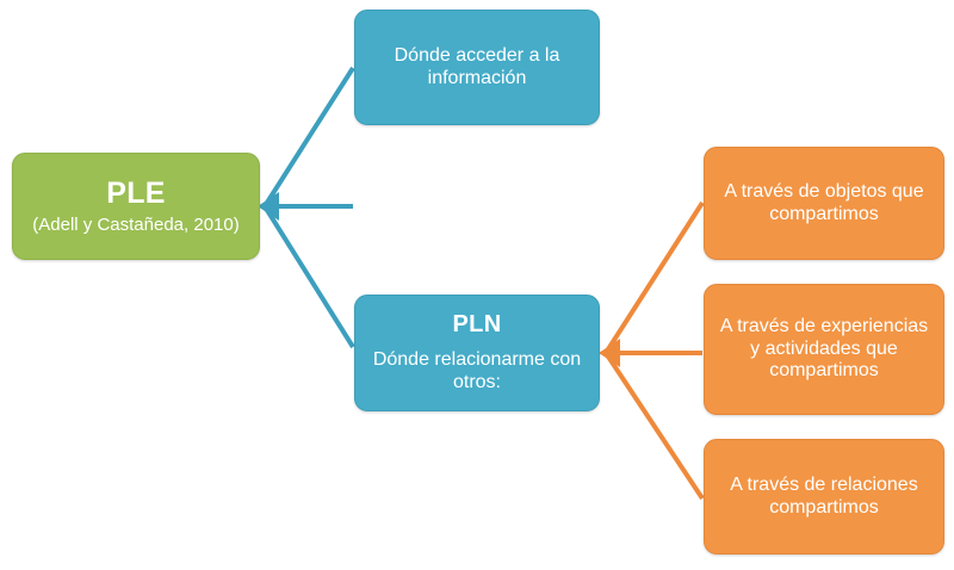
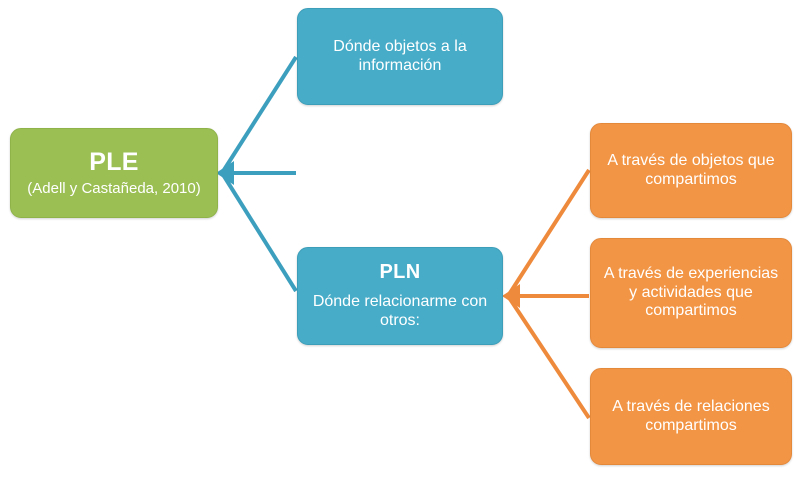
  PLE
  (Adell y Castañeda, 2010)
- Dónde acceder a la información
+ Dónde objetos a la información
  PLN
  Dónde relacionarme con otros:
  A través de objetos que compartimos
  A través de experiencias y actividades que compartimos
  A través de relaciones compartimos
